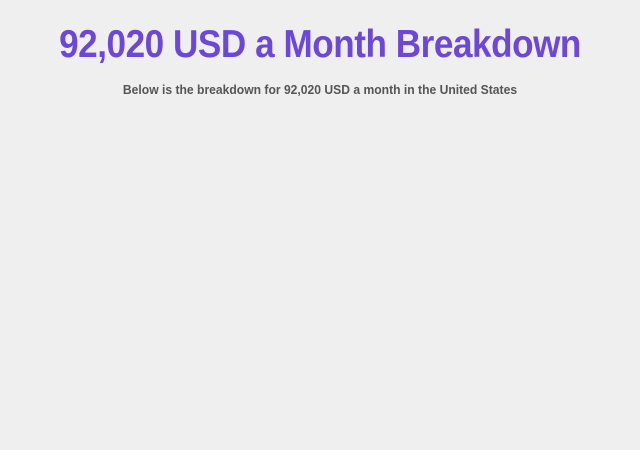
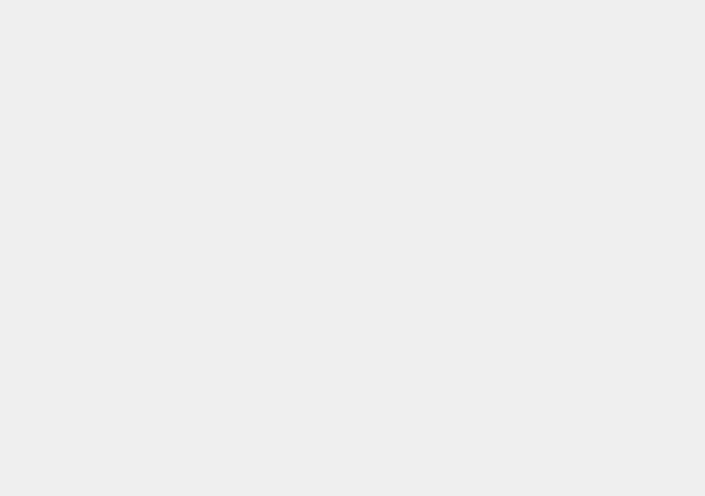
- 92,020 USD a Month Breakdown
- Below is the breakdown for 92,020 USD a month in the United States
